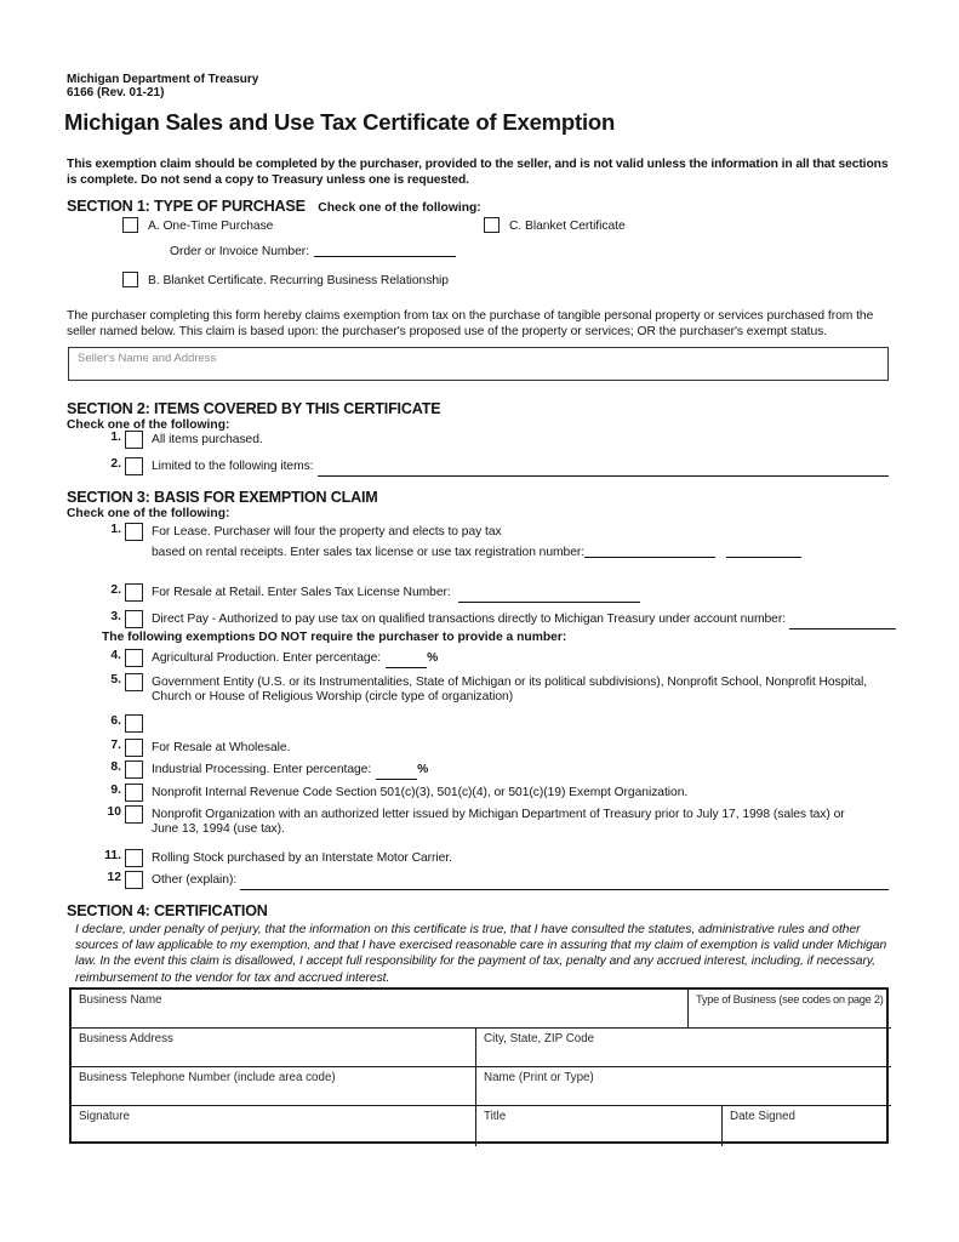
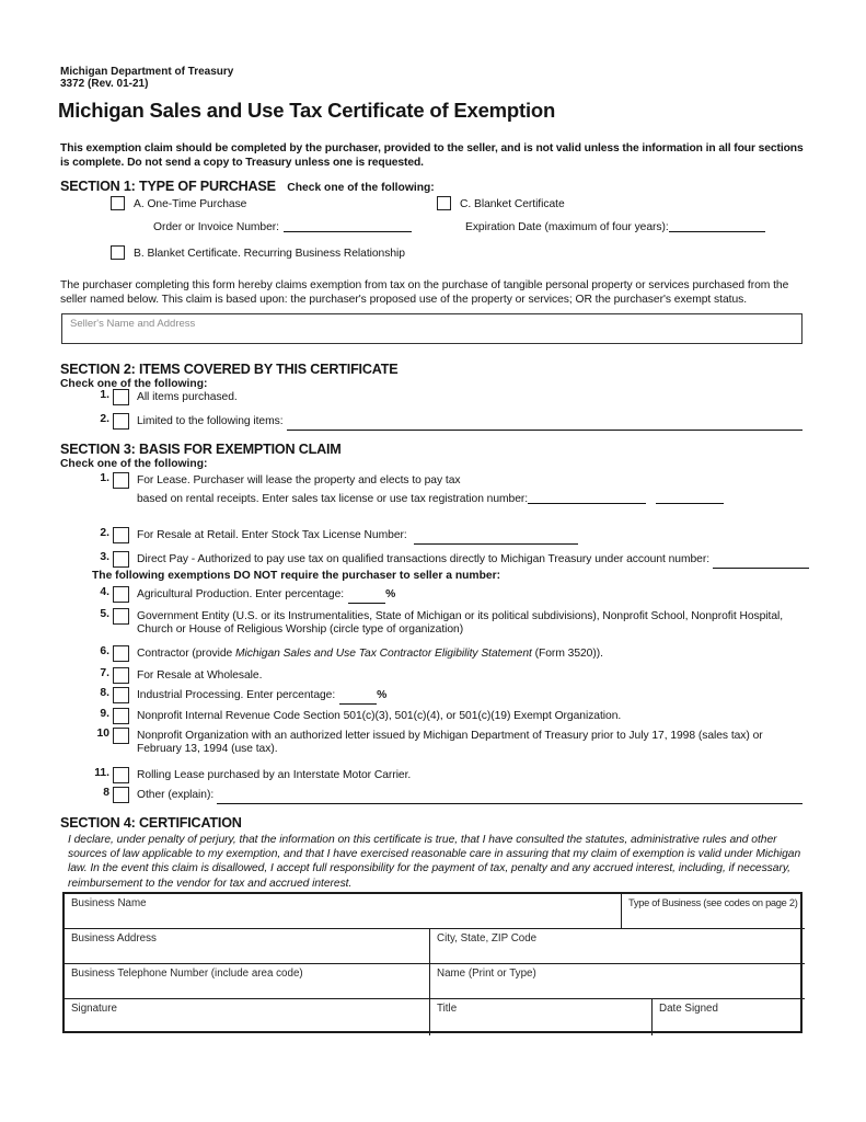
  Michigan Department of Treasury
- 6166 (Rev. 01-21)
+ 3372 (Rev. 01-21)
  Michigan Sales and Use Tax Certificate of Exemption
- This exemption claim should be completed by the purchaser, provided to the seller, and is not valid unless the information in all that sections is complete. Do not send a copy to Treasury unless one is requested.
+ This exemption claim should be completed by the purchaser, provided to the seller, and is not valid unless the information in all four sections is complete. Do not send a copy to Treasury unless one is requested.
  SECTION 1: TYPE OF PURCHASE Check one of the following:
  A. One-Time Purchase
  Order or Invoice Number:
  C. Blanket Certificate
+ Expiration Date (maximum of four years):
  B. Blanket Certificate. Recurring Business Relationship
  The purchaser completing this form hereby claims exemption from tax on the purchase of tangible personal property or services purchased from the seller named below. This claim is based upon: the purchaser's proposed use of the property or services; OR the purchaser's exempt status.
  Seller's Name and Address
  SECTION 2: ITEMS COVERED BY THIS CERTIFICATE
  Check one of the following:
  1.
  All items purchased.
  2.
  Limited to the following items:
  SECTION 3: BASIS FOR EXEMPTION CLAIM
  Check one of the following:
  1.
- For Lease. Purchaser will four the property and elects to pay tax
+ For Lease. Purchaser will lease the property and elects to pay tax
  based on rental receipts. Enter sales tax license or use tax registration number:
  2.
- For Resale at Retail. Enter Sales Tax License Number:
+ For Resale at Retail. Enter Stock Tax License Number:
  3.
  Direct Pay - Authorized to pay use tax on qualified transactions directly to Michigan Treasury under account number:
- The following exemptions DO NOT require the purchaser to provide a number:
+ The following exemptions DO NOT require the purchaser to seller a number:
  4.
  Agricultural Production. Enter percentage:
  %
  5.
  Government Entity (U.S. or its Instrumentalities, State of Michigan or its political subdivisions), Nonprofit School, Nonprofit Hospital,
  Church or House of Religious Worship (circle type of organization)
  6.
+ Contractor (provide Michigan Sales and Use Tax Contractor Eligibility Statement (Form 3520)).
  7.
  For Resale at Wholesale.
  8.
  Industrial Processing. Enter percentage:
  %
  9.
  Nonprofit Internal Revenue Code Section 501(c)(3), 501(c)(4), or 501(c)(19) Exempt Organization.
  10
  Nonprofit Organization with an authorized letter issued by Michigan Department of Treasury prior to July 17, 1998 (sales tax) or
- June 13, 1994 (use tax).
+ February 13, 1994 (use tax).
  11.
- Rolling Stock purchased by an Interstate Motor Carrier.
+ Rolling Lease purchased by an Interstate Motor Carrier.
- 12
+ 8
  Other (explain):
  SECTION 4: CERTIFICATION
  I declare, under penalty of perjury, that the information on this certificate is true, that I have consulted the statutes, administrative rules and other sources of law applicable to my exemption, and that I have exercised reasonable care in assuring that my claim of exemption is valid under Michigan law. In the event this claim is disallowed, I accept full responsibility for the payment of tax, penalty and any accrued interest, including, if necessary, reimbursement to the vendor for tax and accrued interest.
  Business Name
  Type of Business (see codes on page 2)
  Business Address
  City, State, ZIP Code
  Business Telephone Number (include area code)
  Name (Print or Type)
  Signature
  Title
  Date Signed
